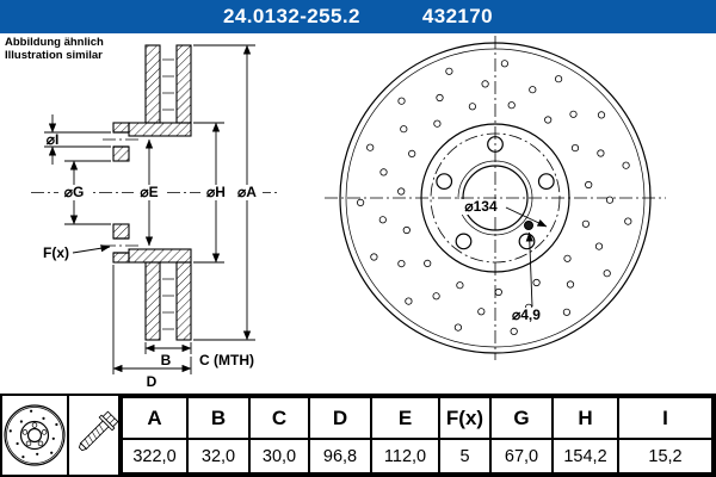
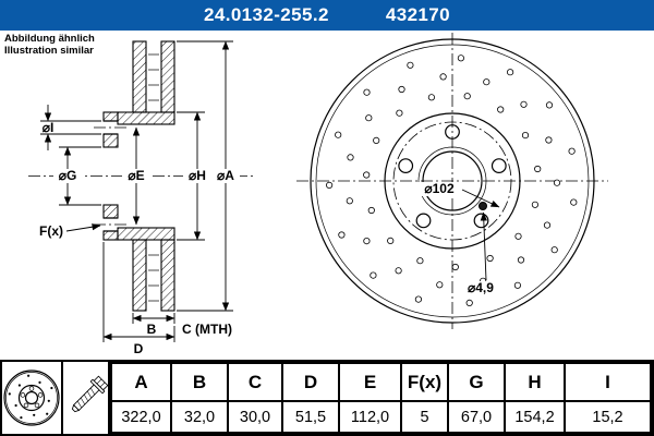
  24.0132-255.2
  432170
  Abbildung ähnlich
  Illustration similar
  ⌀I
  ⌀G
  ⌀E
  ⌀H
  ⌀A
  F(x)
  B
  C (MTH)
  D
- ⌀134
+ ⌀102
  ⌀4,9
  A	B	C	D	E	F(x)	G	H	I
- 322,0	32,0	30,0	96,8	112,0	5	67,0	154,2	15,2
+ 322,0	32,0	30,0	51,5	112,0	5	67,0	154,2	15,2
